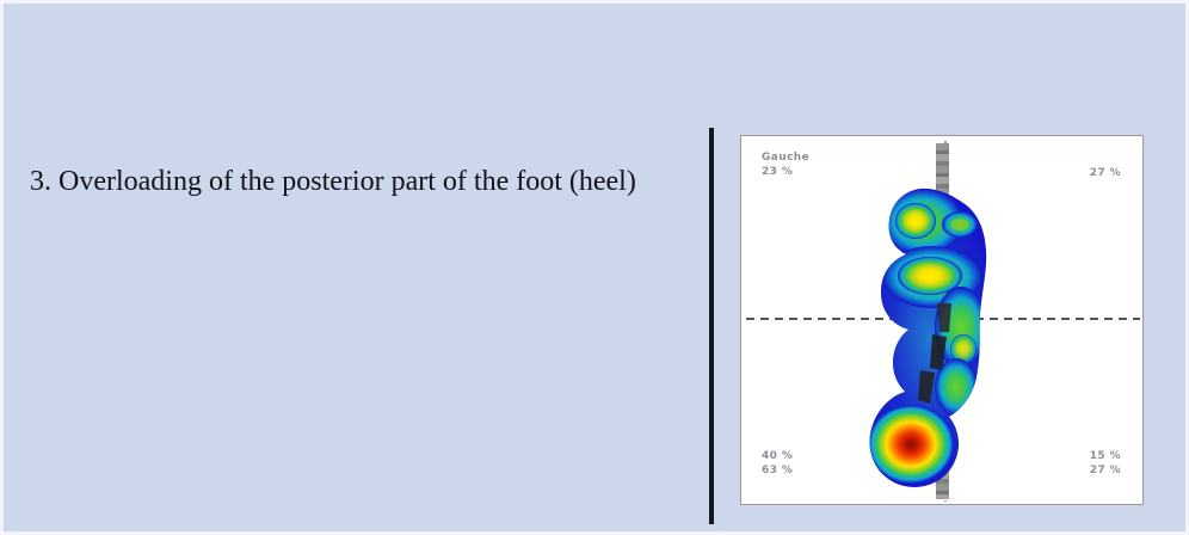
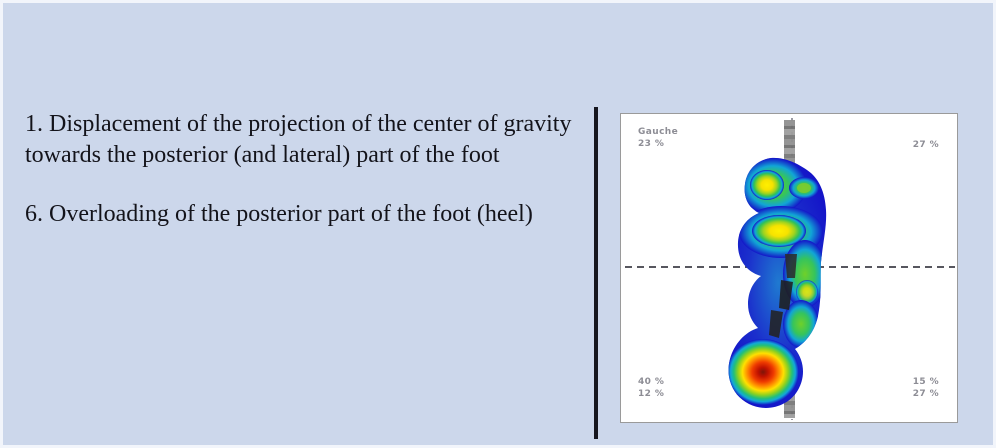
+ 1. Displacement of the projection of the center of gravity towards the posterior (and lateral) part of the foot
- 3. Overloading of the posterior part of the foot (heel)
+ 6. Overloading of the posterior part of the foot (heel)
  Gauche
  23 %
  27 %
  40 %
- 63 %
+ 12 %
  15 %
  27 %
